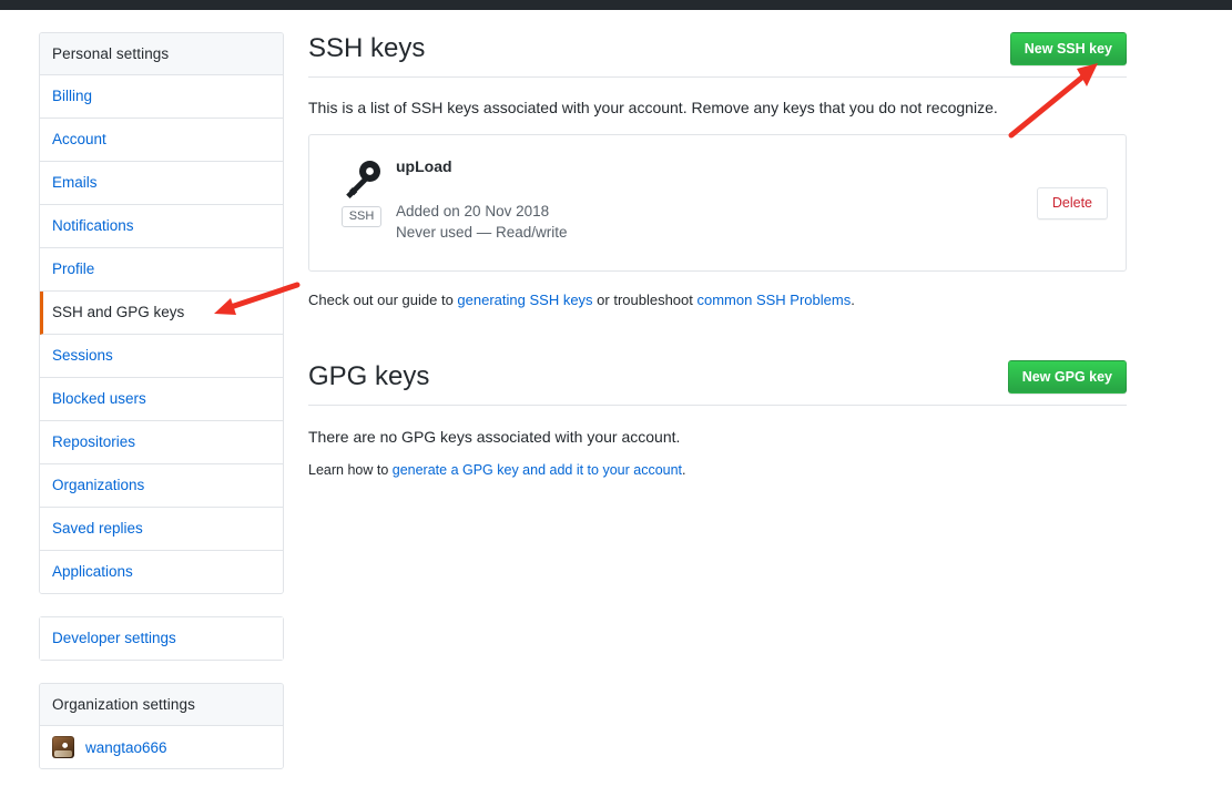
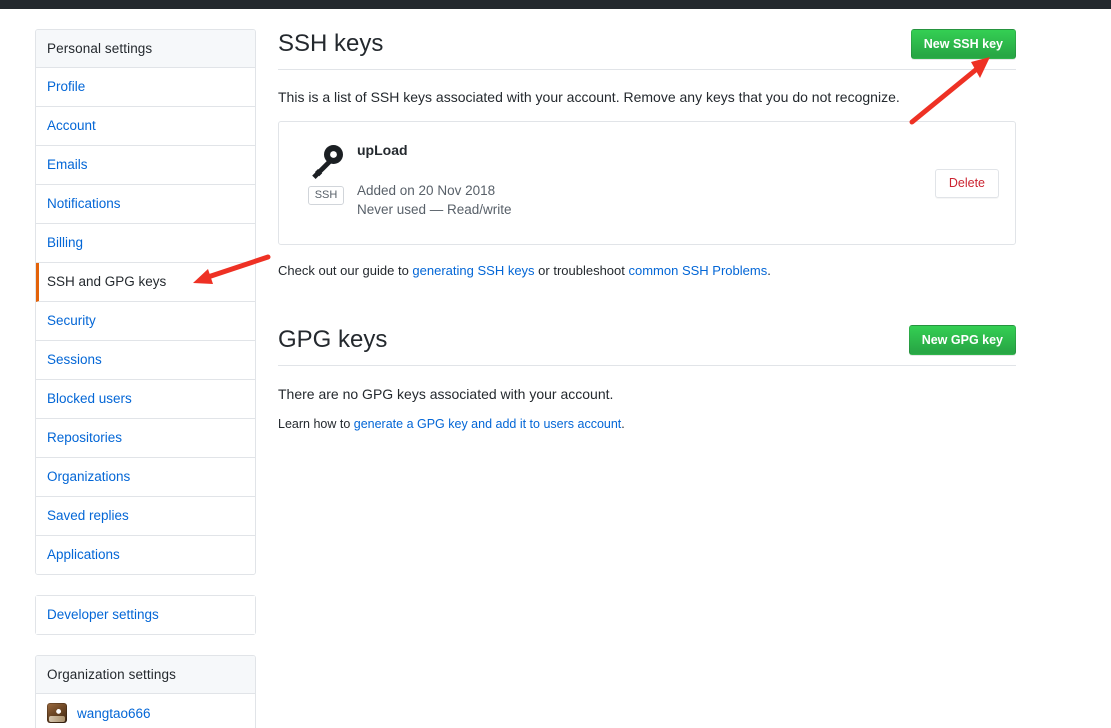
  Personal settings
- Billing
+ Profile
  Account
  Emails
  Notifications
- Profile
+ Billing
  SSH and GPG keys
+ Security
  Sessions
  Blocked users
  Repositories
  Organizations
  Saved replies
  Applications
  Developer settings
  Organization settings
  wangtao666
  SSH keys
  New SSH key
  This is a list of SSH keys associated with your account. Remove any keys that you do not recognize.
  SSH
  upLoad
  Added on 20 Nov 2018
  Never used — Read/write
  Delete
  Check out our guide to generating SSH keys or troubleshoot common SSH Problems.
  GPG keys
  New GPG key
  There are no GPG keys associated with your account.
- Learn how to generate a GPG key and add it to your account.
+ Learn how to generate a GPG key and add it to users account.
